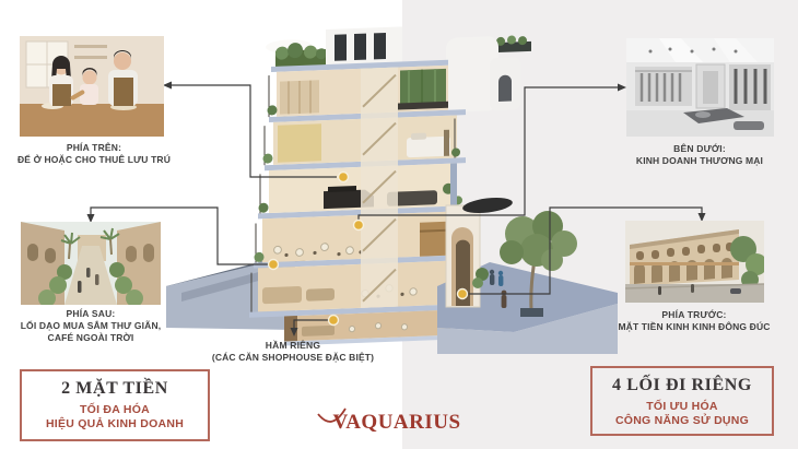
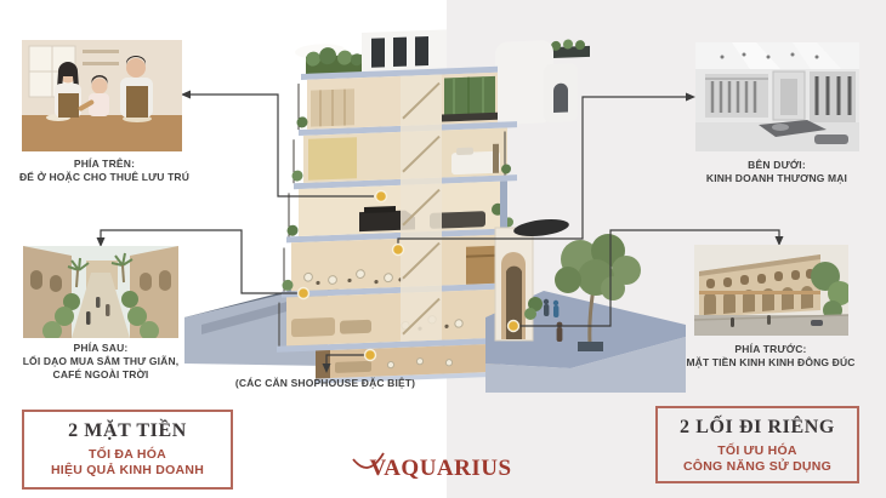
  PHÍA TRÊN:
  ĐỂ Ở HOẶC CHO THUÊ LƯU TRÚ
  PHÍA SAU:
  LỐI DẠO MUA SẮM THƯ GIÃN,
  CAFÉ NGOÀI TRỜI
  BÊN DƯỚI:
  KINH DOANH THƯƠNG MẠI
  PHÍA TRƯỚC:
  MẶT TIỀN KINH KINH ĐÔNG ĐÚC
- HẦM RIÊNG
  (CÁC CĂN SHOPHOUSE ĐẶC BIỆT)
  2 MẶT TIỀN
  TỐI ĐA HÓA
  HIỆU QUẢ KINH DOANH
- 4 LỐI ĐI RIÊNG
+ 2 LỐI ĐI RIÊNG
  TỐI ƯU HÓA
  CÔNG NĂNG SỬ DỤNG
  VAQUARIUS
